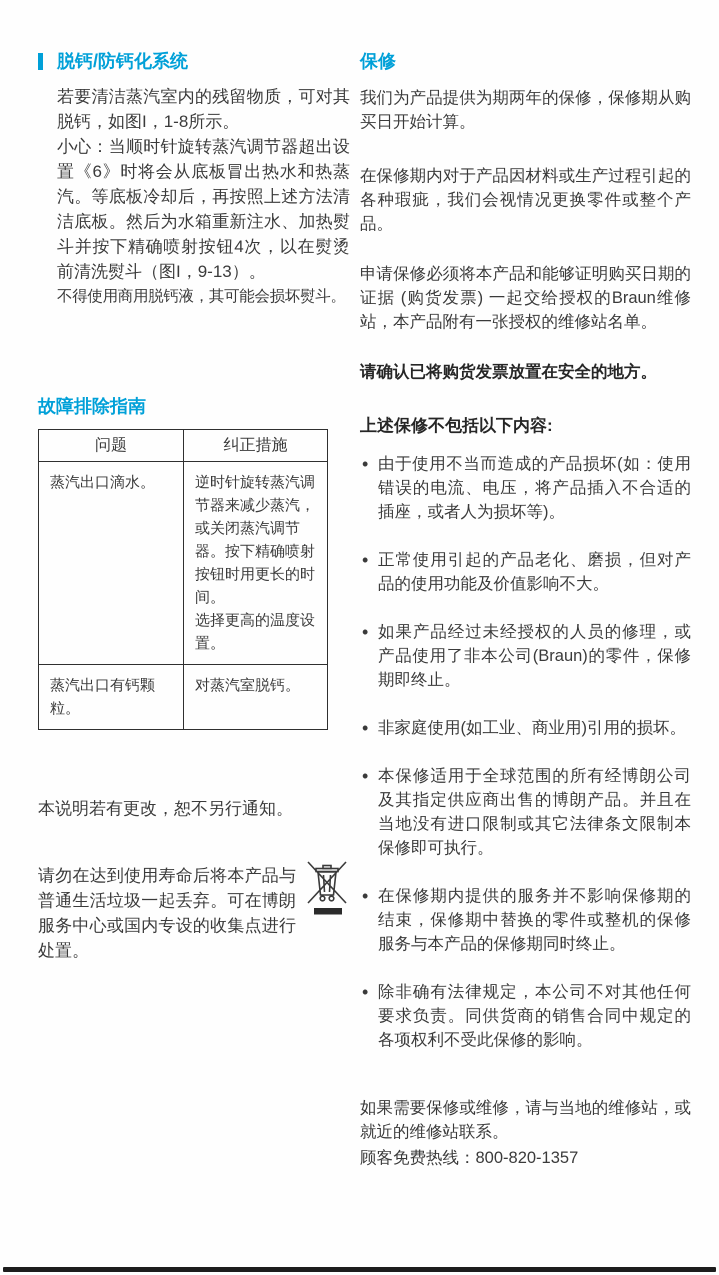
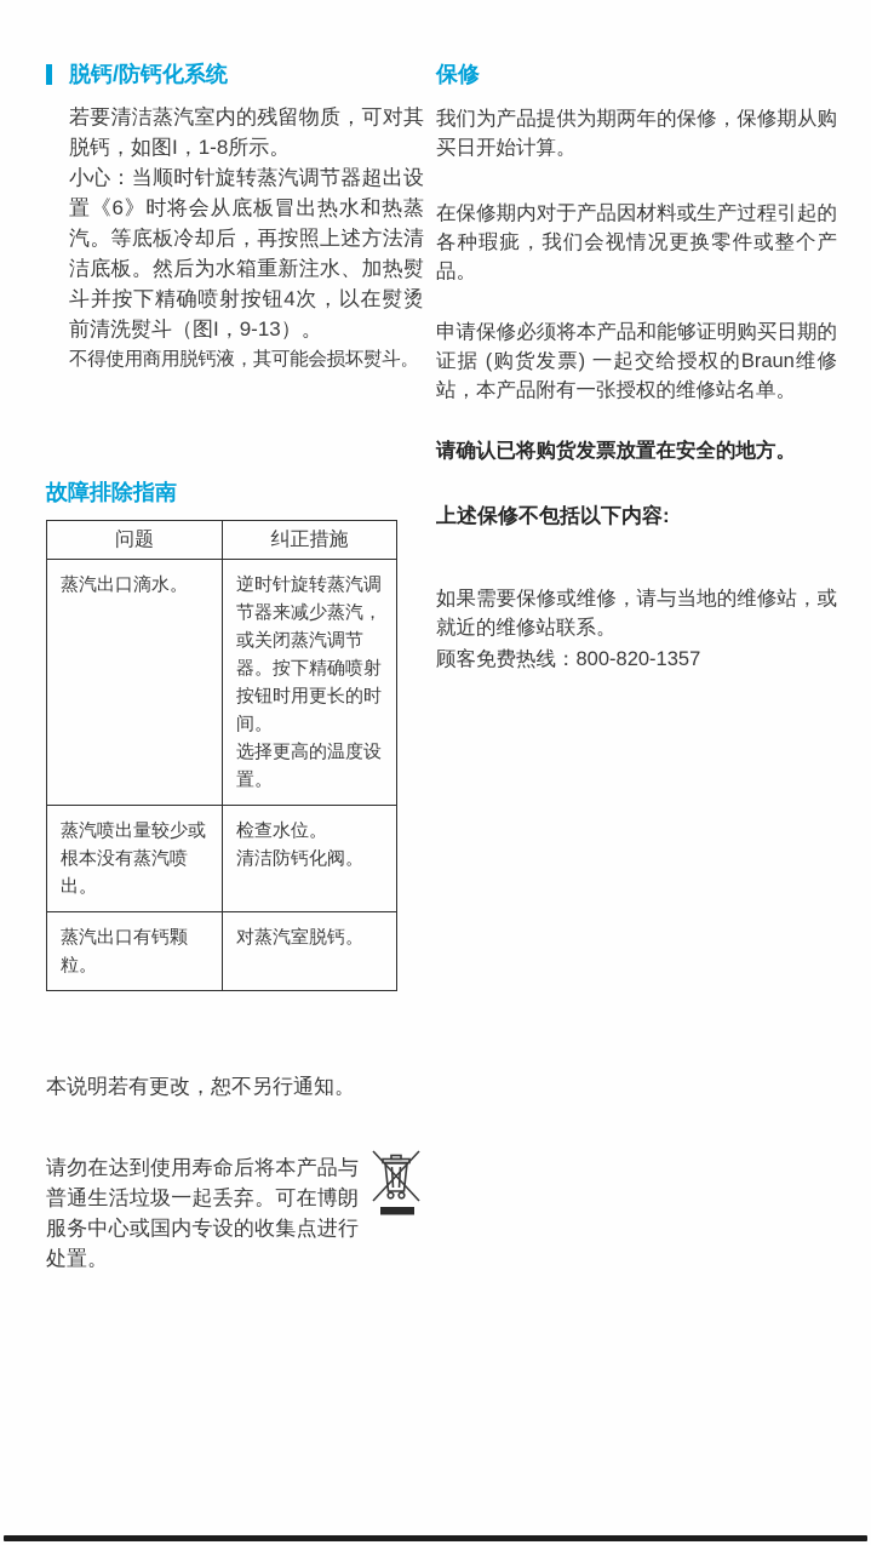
  脱钙/防钙化系统
  若要清洁蒸汽室内的残留物质，可对其脱钙，如图I，1-8所示。
  小心：当顺时针旋转蒸汽调节器超出设置《6》时将会从底板冒出热水和热蒸汽。等底板冷却后，再按照上述方法清洁底板。然后为水箱重新注水、加热熨斗并按下精确喷射按钮4次，以在熨烫前清洗熨斗（图I，9-13）。
  不得使用商用脱钙液，其可能会损坏熨斗。
  故障排除指南
  问题	纠正措施
  蒸汽出口滴水。	逆时针旋转蒸汽调节器来减少蒸汽，或关闭蒸汽调节器。按下精确喷射按钮时用更长的时间。 选择更高的温度设置。
+ 蒸汽喷出量较少或根本没有蒸汽喷出。	检查水位。 清洁防钙化阀。
  蒸汽出口有钙颗粒。	对蒸汽室脱钙。
  本说明若有更改，恕不另行通知。
  请勿在达到使用寿命后将本产品与普通生活垃圾一起丢弃。可在博朗服务中心或国内专设的收集点进行处置。
  保修
  我们为产品提供为期两年的保修，保修期从购买日开始计算。
  在保修期内对于产品因材料或生产过程引起的各种瑕疵，我们会视情况更换零件或整个产品。
  申请保修必须将本产品和能够证明购买日期的证据 (购货发票) 一起交给授权的Braun维修站，本产品附有一张授权的维修站名单。
  请确认已将购货发票放置在安全的地方。
  上述保修不包括以下内容:
- 由于使用不当而造成的产品损坏(如：使用错误的电流、电压，将产品插入不合适的插座，或者人为损坏等)。
- 正常使用引起的产品老化、磨损，但对产品的使用功能及价值影响不大。
- 如果产品经过未经授权的人员的修理，或产品使用了非本公司(Braun)的零件，保修期即终止。
- 非家庭使用(如工业、商业用)引用的损坏。
- 本保修适用于全球范围的所有经博朗公司及其指定供应商出售的博朗产品。并且在当地没有进口限制或其它法律条文限制本保修即可执行。
- 在保修期内提供的服务并不影响保修期的结束，保修期中替换的零件或整机的保修服务与本产品的保修期同时终止。
- 除非确有法律规定，本公司不对其他任何要求负责。同供货商的销售合同中规定的各项权利不受此保修的影响。
  如果需要保修或维修，请与当地的维修站，或就近的维修站联系。
  顾客免费热线：800-820-1357
